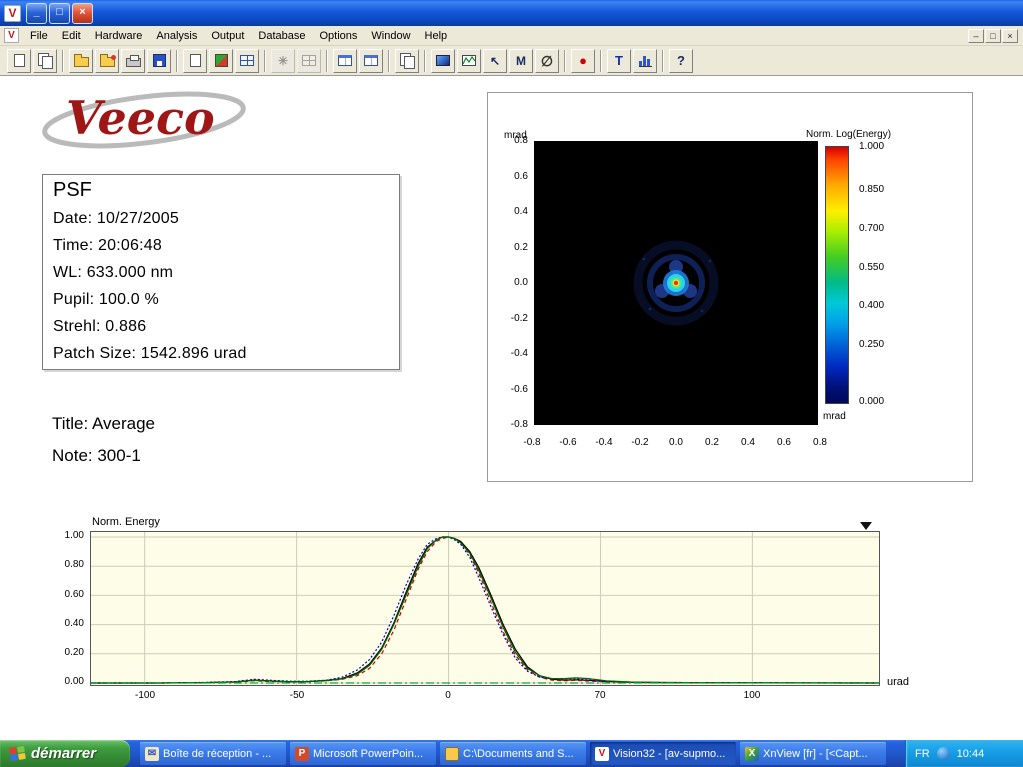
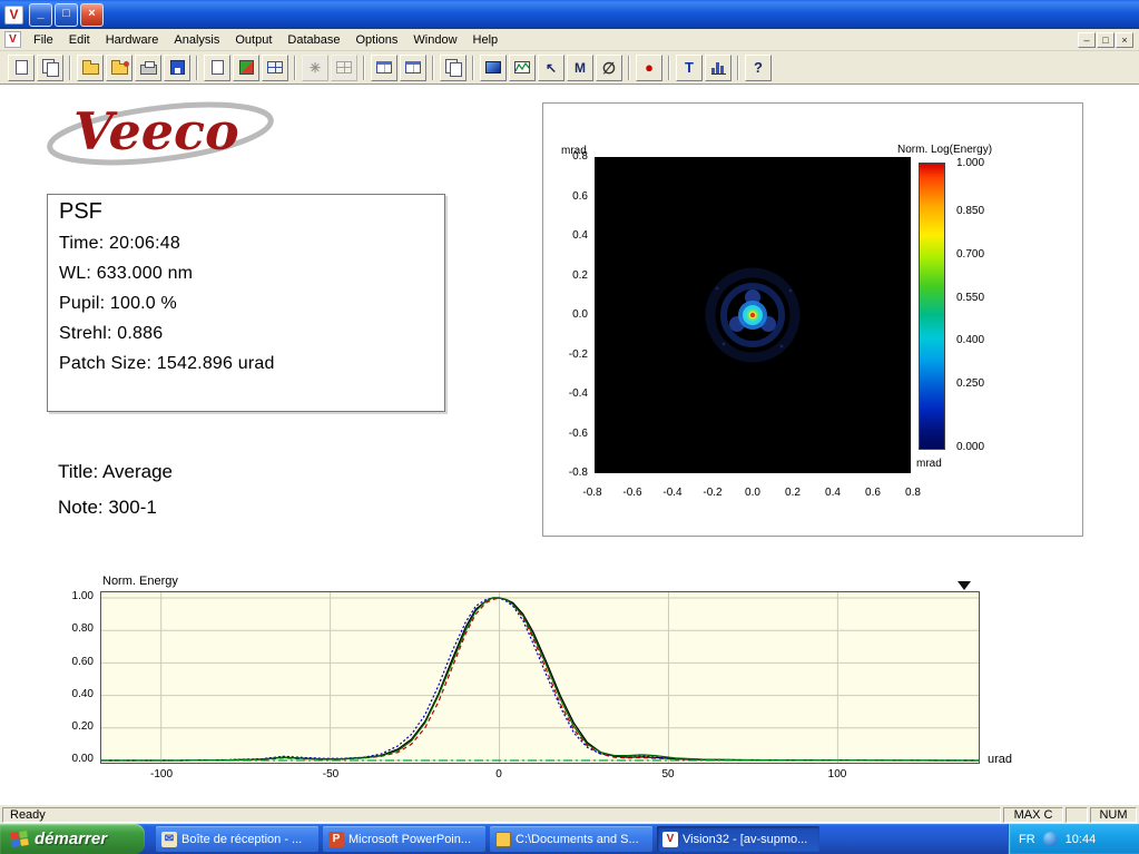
  V
  _
  □
  ×
  V
  File
  Edit
  Hardware
  Analysis
  Output
  Database
  Options
  Window
  Help
  –
  □
  ×
  ✳
  ↖
  M
  ∅
  ●
  T
  ?
  Veeco
  PSF
- Date: 10/27/2005
  Time: 20:06:48
  WL: 633.000 nm
  Pupil: 100.0 %
  Strehl: 0.886
  Patch Size: 1542.896 urad
  Title: Average
  Note: 300-1
  mrad
  0.8
  0.6
  0.4
  0.2
  0.0
  -0.2
  -0.4
  -0.6
  -0.8
  -0.8
  -0.6
  -0.4
  -0.2
  0.0
  0.2
  0.4
  0.6
  0.8
  Norm. Log(Energy)
  1.000
  0.850
  0.700
  0.550
  0.400
  0.250
  0.000
  mrad
  Norm. Energy
  1.00
  0.80
  0.60
  0.40
  0.20
  0.00
  -100
  -50
  0
- 70
+ 50
  100
  urad
+ Ready
+ MAX C
+ NUM
  démarrer
  ✉
  Boîte de réception - ...
  P
  Microsoft PowerPoin...
  C:\Documents and S...
  V
  Vision32 - [av-supmo...
- X
- XnView [fr] - [<Capt...
  FR
  10:44
